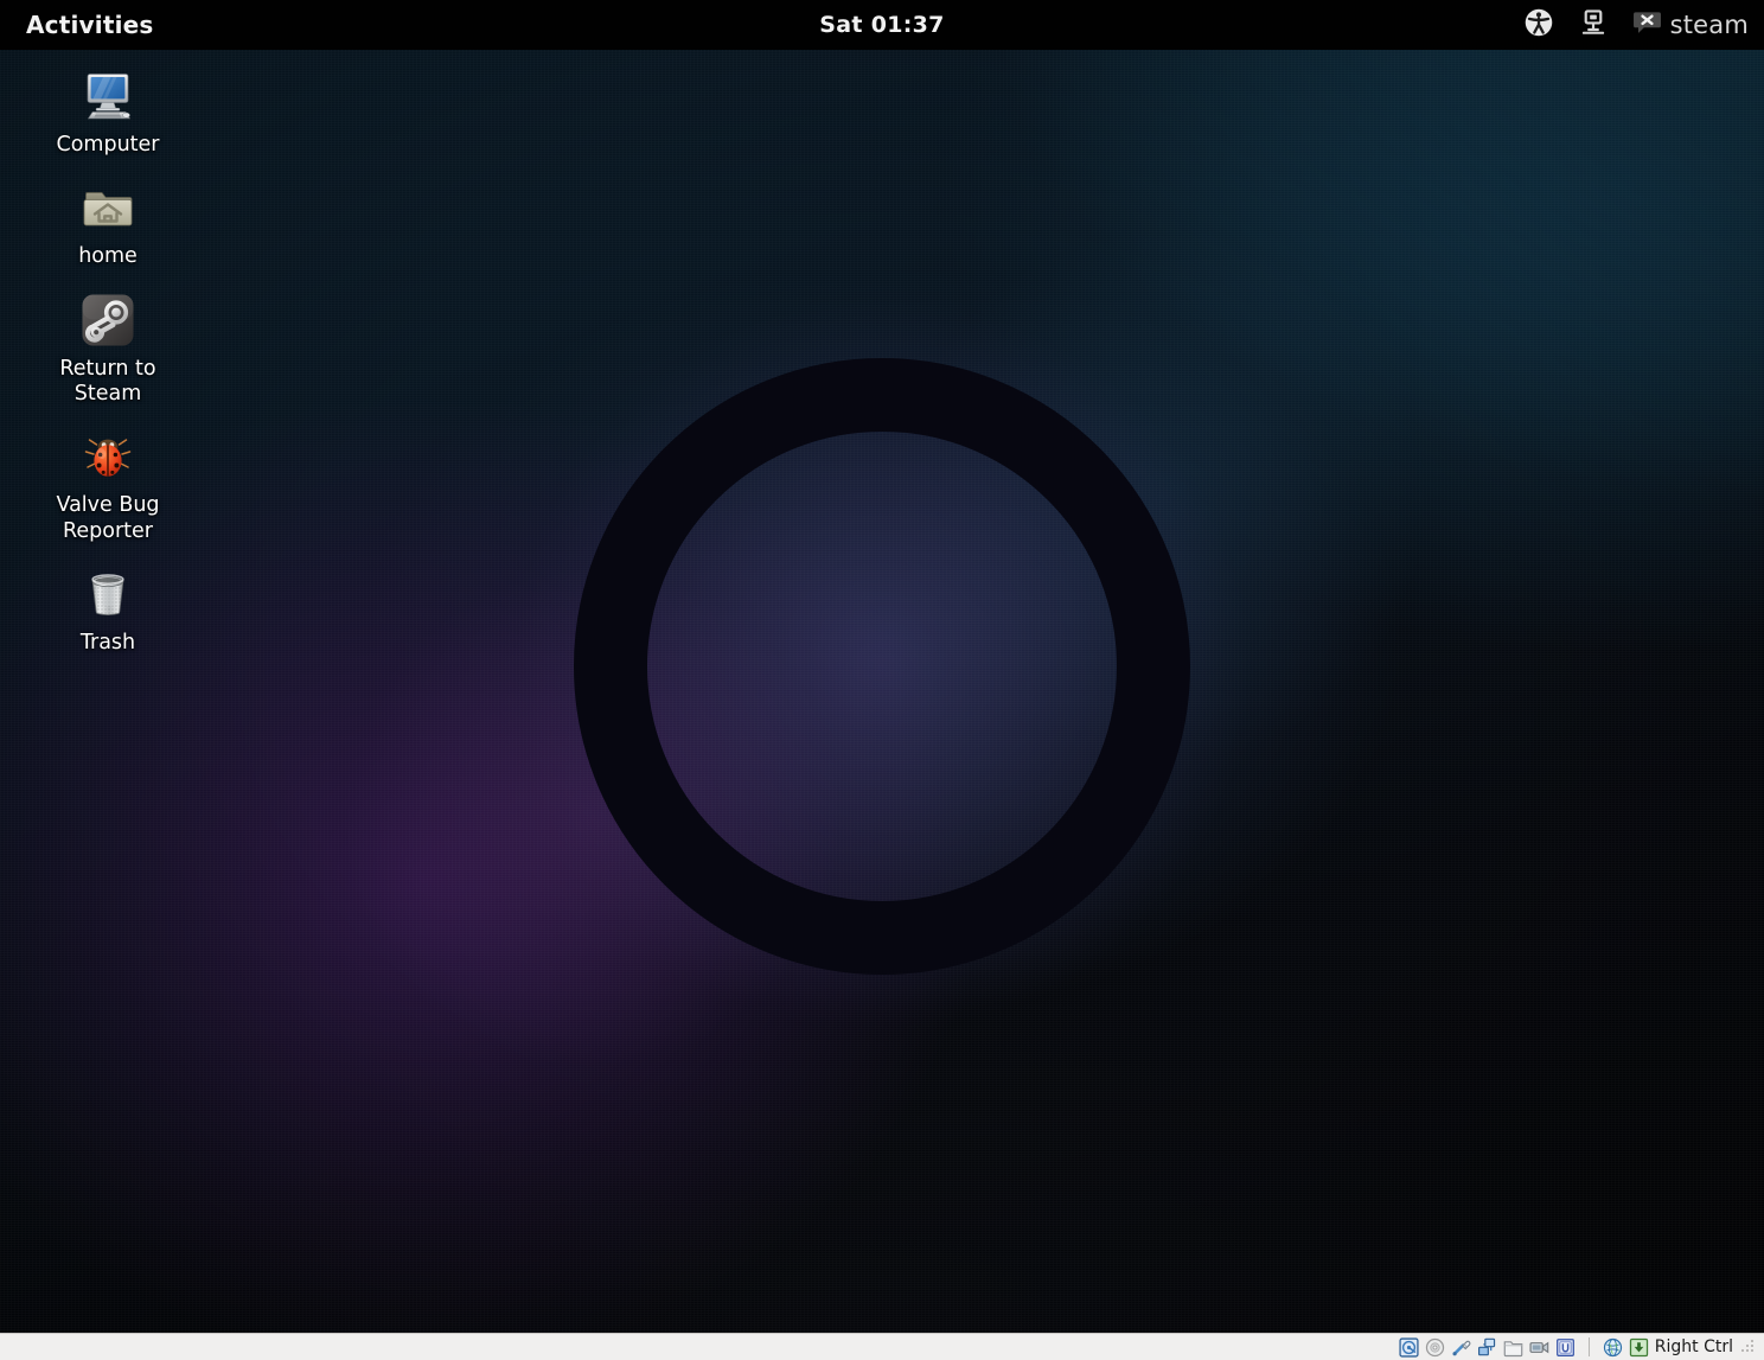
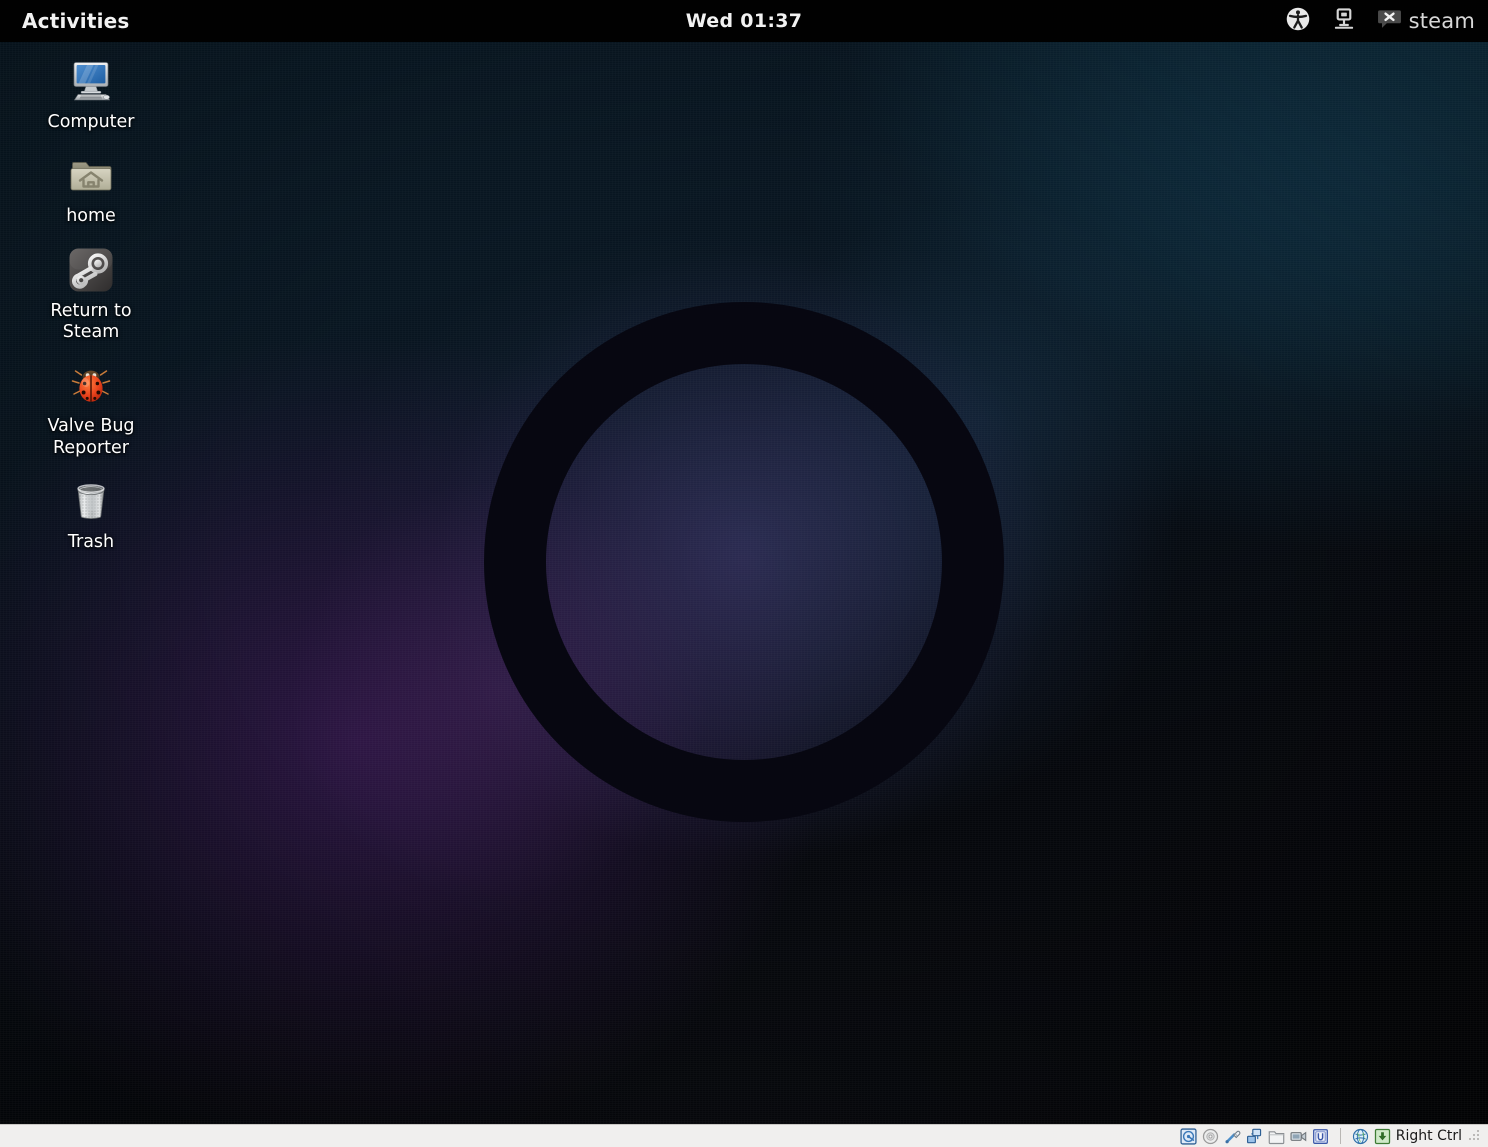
  Computer
  home
  Return to Steam
  Valve Bug Reporter
  Trash
  Activities
- Sat 01:37
+ Wed 01:37
  steam
  Right Ctrl
